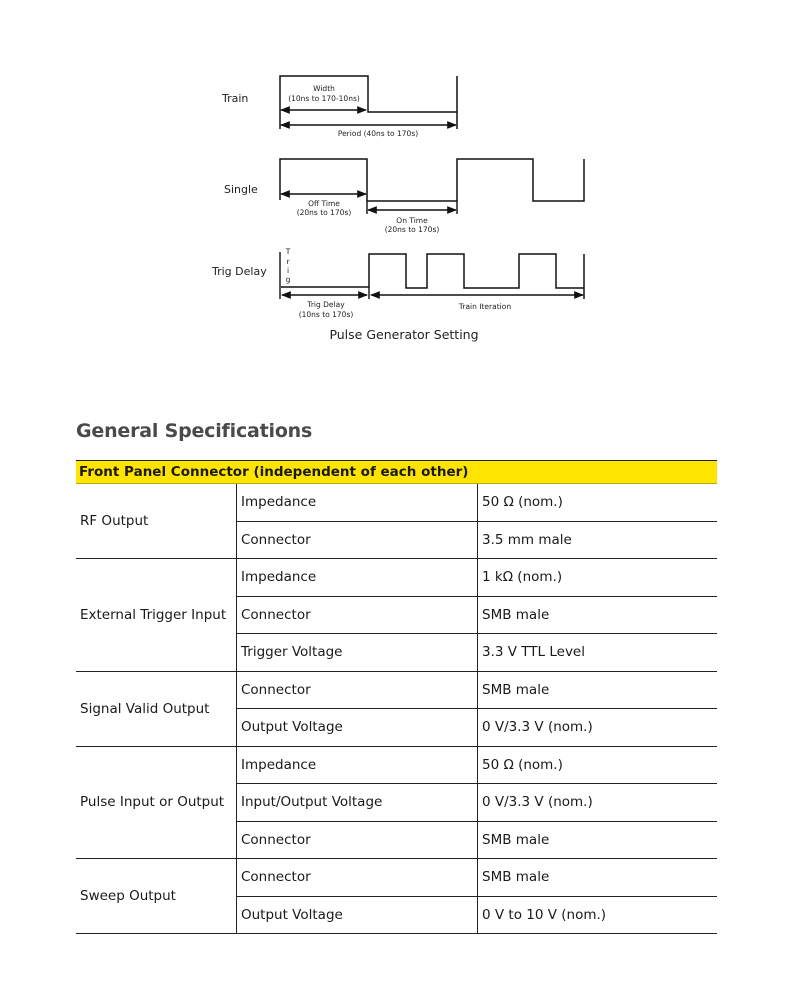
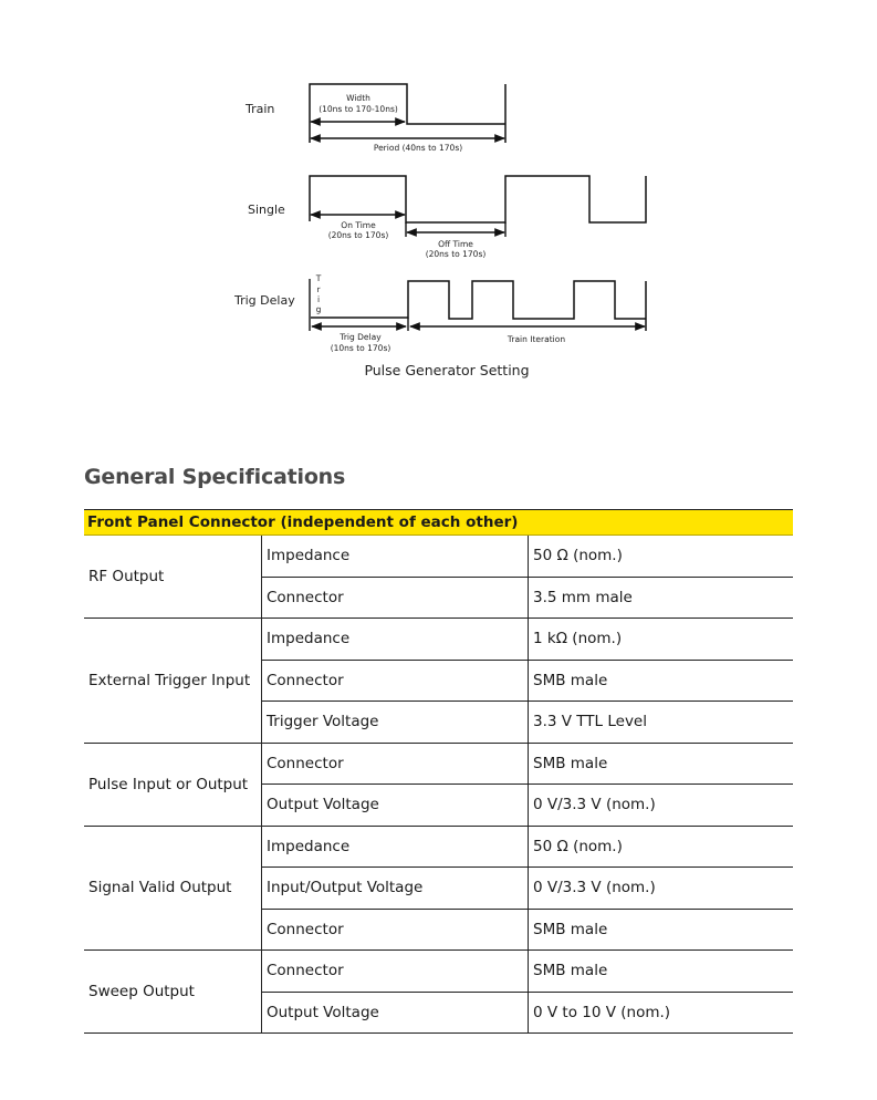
  Train
  Width
  (10ns to 170-10ns)
  Period (40ns to 170s)
  Single
- Off Time
+ On Time
  (20ns to 170s)
- On Time
+ Off Time
  (20ns to 170s)
  Trig Delay
  T
  r
  i
  g
  Trig Delay
  (10ns to 170s)
  Train Iteration
  Pulse Generator Setting
  General Specifications
  Front Panel Connector (independent of each other)
  RF Output	Impedance	50 Ω (nom.)
  Connector	3.5 mm male
  External Trigger Input	Impedance	1 kΩ (nom.)
  Connector	SMB male
  Trigger Voltage	3.3 V TTL Level
- Signal Valid Output	Connector	SMB male
+ Pulse Input or Output	Connector	SMB male
  Output Voltage	0 V/3.3 V (nom.)
- Pulse Input or Output	Impedance	50 Ω (nom.)
+ Signal Valid Output	Impedance	50 Ω (nom.)
  Input/Output Voltage	0 V/3.3 V (nom.)
  Connector	SMB male
  Sweep Output	Connector	SMB male
  Output Voltage	0 V to 10 V (nom.)
